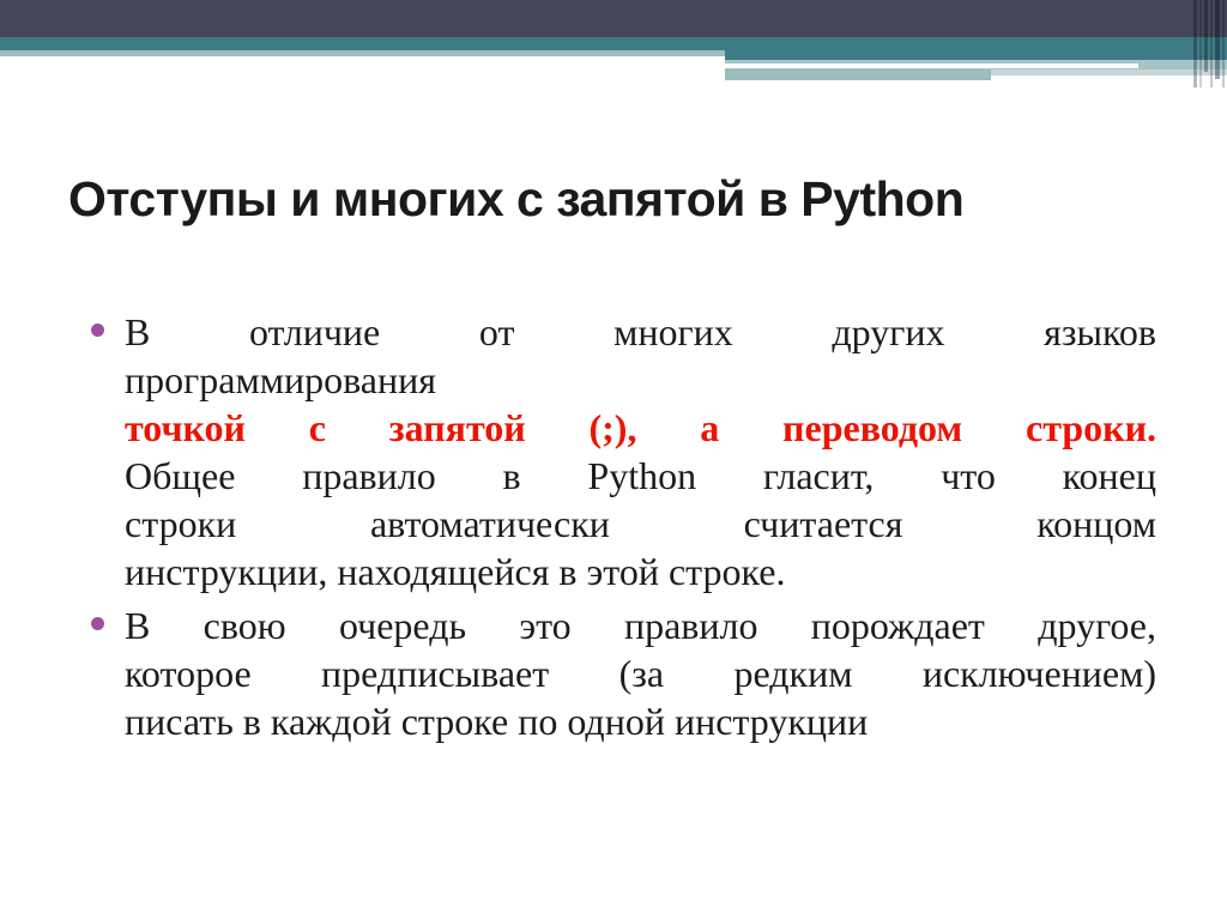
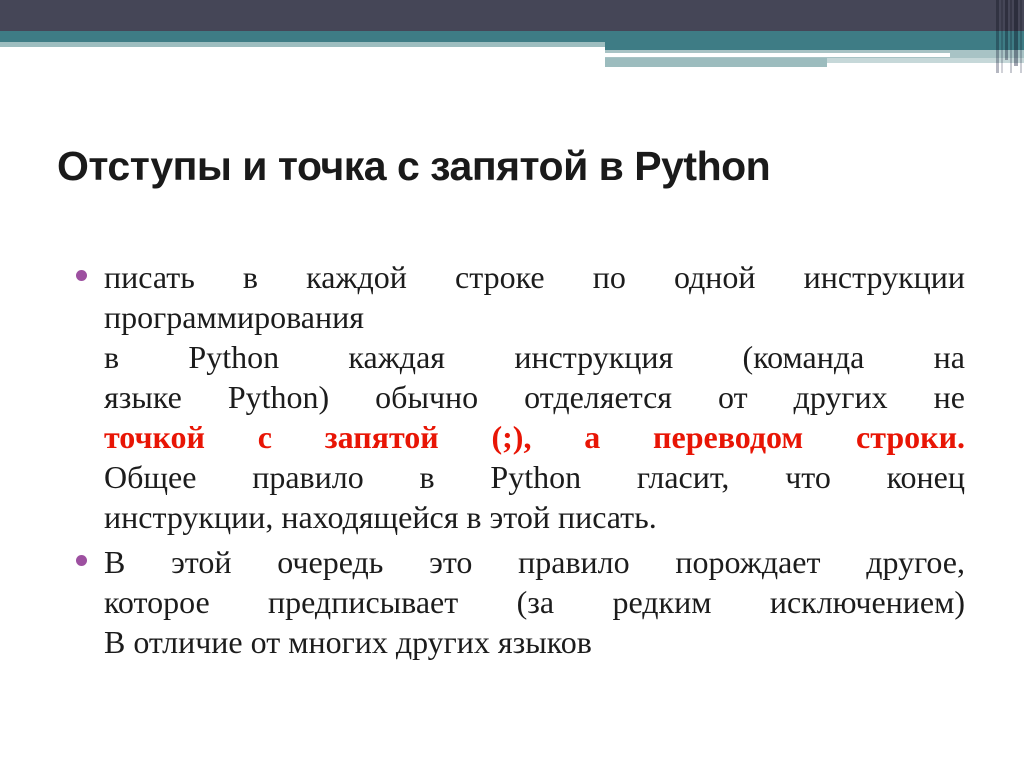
- Отступы и многих с запятой в Python
+ Отступы и точка с запятой в Python
- В отличие от многих других языков
+ писать в каждой строке по одной инструкции
  программирования
+ в Python каждая инструкция (команда на
+ языке Python) обычно отделяется от других не
  точкой с запятой (;), а переводом строки.
  Общее правило в Python гласит, что конец
- строки автоматически считается концом
- инструкции, находящейся в этой строке.
+ инструкции, находящейся в этой писать.
- В свою очередь это правило порождает другое,
+ В этой очередь это правило порождает другое,
  которое предписывает (за редким исключением)
- писать в каждой строке по одной инструкции
+ В отличие от многих других языков
